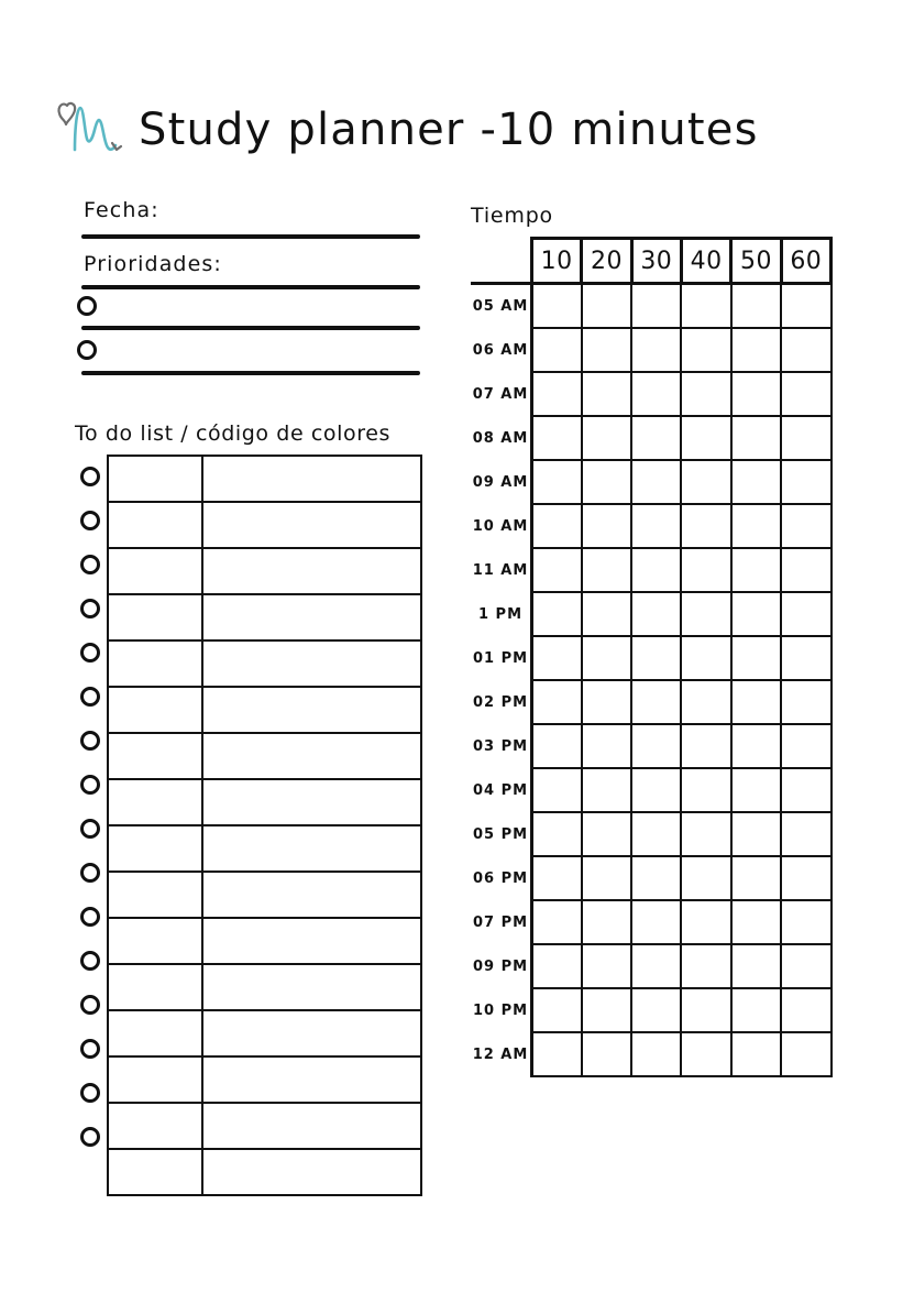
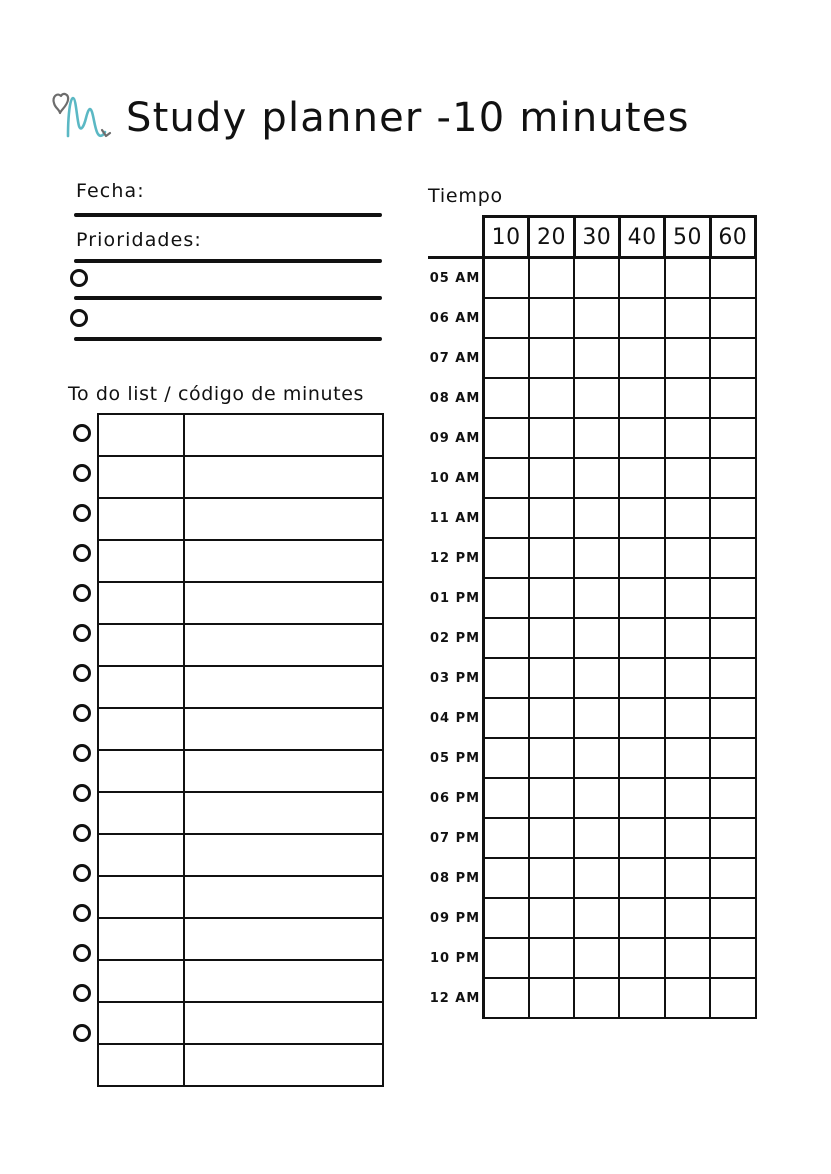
  Study planner -10 minutes
  Fecha:
  Prioridades:
- To do list / código de colores
+ To do list / código de minutes
  Tiempo
  	10	20	30	40	50	60
  05 AM
  06 AM
  07 AM
  08 AM
  09 AM
  10 AM
  11 AM
- 1 PM
+ 12 PM
  01 PM
  02 PM
  03 PM
  04 PM
  05 PM
  06 PM
  07 PM
+ 08 PM
  09 PM
  10 PM
  12 AM
